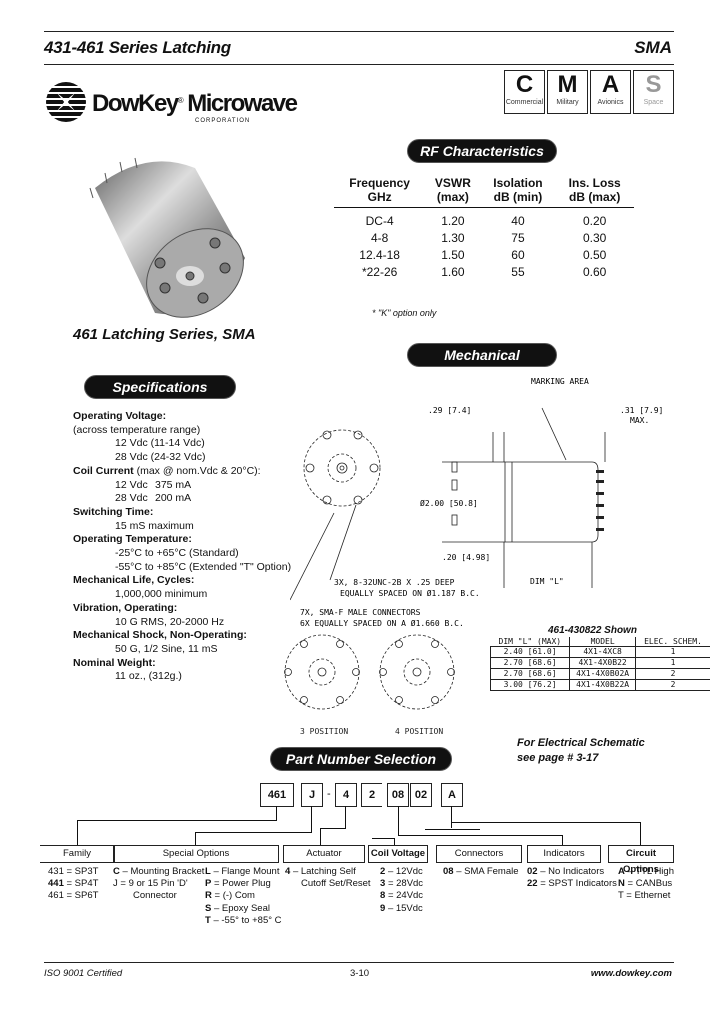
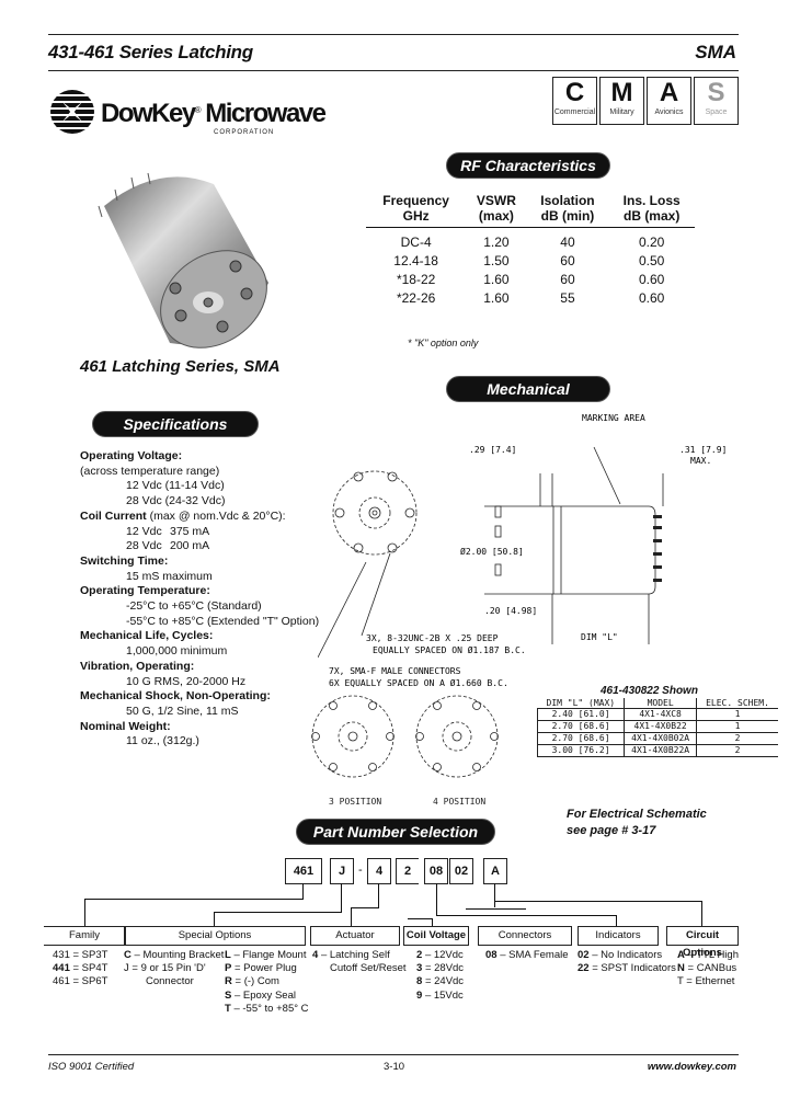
  431-461 Series Latching
  SMA
  DowKey® Microwave
  C
  M
  A
  S
  461 Latching Series, SMA
  RF Characteristics
  FrequencyGHz	VSWR(max)	IsolationdB (min)	Ins. LossdB (max)
  DC-4	1.20	40	0.20
- 4-8	1.30	75	0.30
  12.4-18	1.50	60	0.50
+ *18-22	1.60	60	0.60
  *22-26	1.60	55	0.60
  * "K" option only
  Specifications
  Operating Voltage:
  (across temperature range)
  12 Vdc (11-14 Vdc)
  28 Vdc (24-32 Vdc)
  Coil Current (max @ nom.Vdc & 20°C):
  12 Vdc
  375 mA
  28 Vdc
  200 mA
  Switching Time:
  15 mS maximum
  Operating Temperature:
  -25°C to +65°C (Standard)
  -55°C to +85°C (Extended "T" Option)
  Mechanical Life, Cycles:
  1,000,000 minimum
  Vibration, Operating:
  10 G RMS, 20-2000 Hz
  Mechanical Shock, Non-Operating:
  50 G, 1/2 Sine, 11 mS
  Nominal Weight:
  11 oz., (312g.)
  Mechanical
  MARKING AREA
  .29 [7.4]
  .31 [7.9]
  MAX.
  Ø2.00 [50.8]
  .20 [4.98]
  DIM "L"
  3X, 8-32UNC-2B X .25 DEEP
  EQUALLY SPACED ON Ø1.187 B.C.
  7X, SMA-F MALE CONNECTORS
  6X EQUALLY SPACED ON A Ø1.660 B.C.
  461-430822 Shown
  3 POSITION
  4 POSITION
  DIM "L" (MAX)	MODEL	ELEC. SCHEM.
  2.40 [61.0]	4X1-4XC8	1
  2.70 [68.6]	4X1-4X0B22	1
  2.70 [68.6]	4X1-4X0B02A	2
  3.00 [76.2]	4X1-4X0B22A	2
  For Electrical Schematic
  see page # 3-17
  Part Number Selection
  461
  J
  -
  4
  2
  08
  02
  A
  Family
  Special Options
  Actuator
  Coil Voltage
  Connectors
  Indicators
  Circuit Options
  431 = SP3T
  441 = SP4T
  461 = SP6T
  C – Mounting Bracket
  J = 9 or 15 Pin 'D'
  Connector
  L – Flange Mount
  P = Power Plug
  R = (-) Com
  S – Epoxy Seal
  T – -55° to +85° C
  4 – Latching Self
  Cutoff Set/Reset
  2 – 12Vdc
  3 = 28Vdc
  8 = 24Vdc
  9 – 15Vdc
  08 – SMA Female
  02 – No Indicators
  22 = SPST Indicators
  A – TTL High
  N = CANBus
  T = Ethernet
  ISO 9001 Certified
  3-10
  www.dowkey.com
